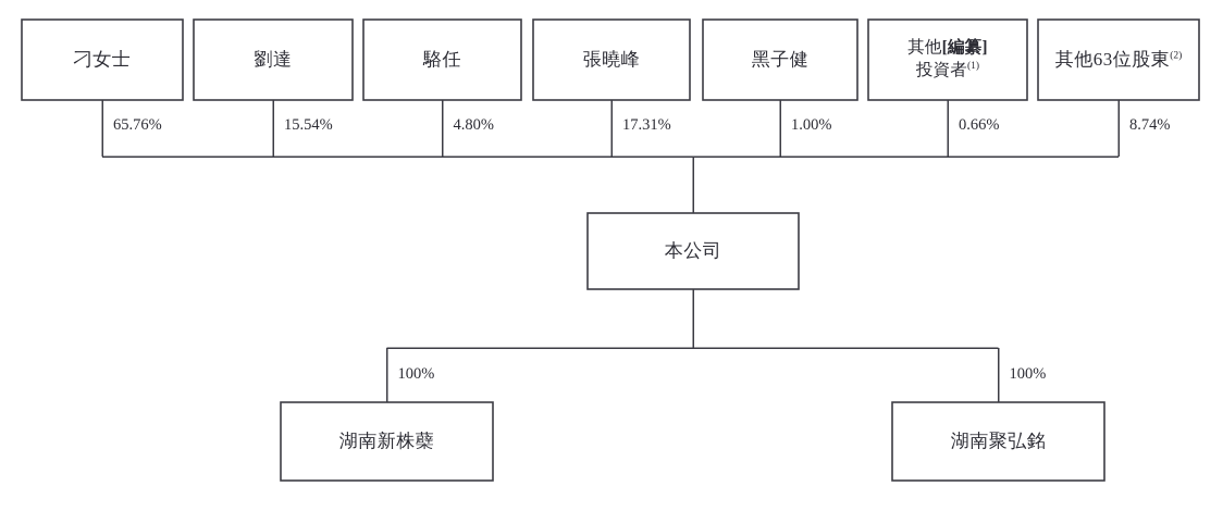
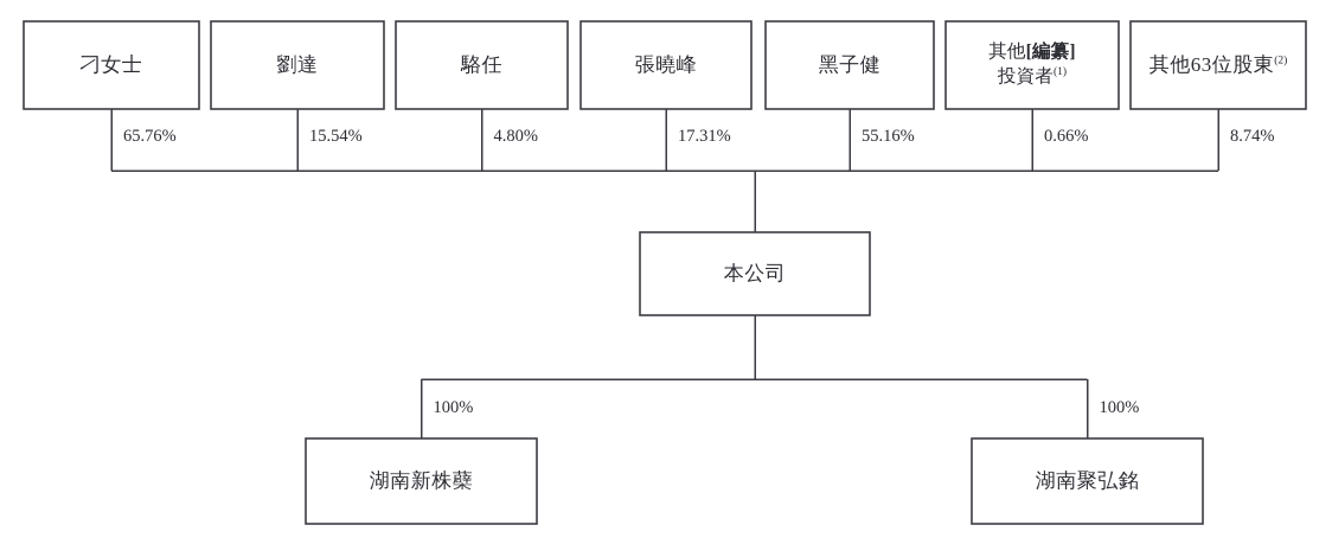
  刁女士
  65.76%
  劉達
  15.54%
  駱任
  4.80%
  張曉峰
  17.31%
  黑子健
- 1.00%
+ 55.16%
  其他[編纂]
  投資者(1)
  0.66%
  其他63位股東(2)
  8.74%
  本公司
  湖南新株蘗
  100%
  湖南聚弘銘
  100%
